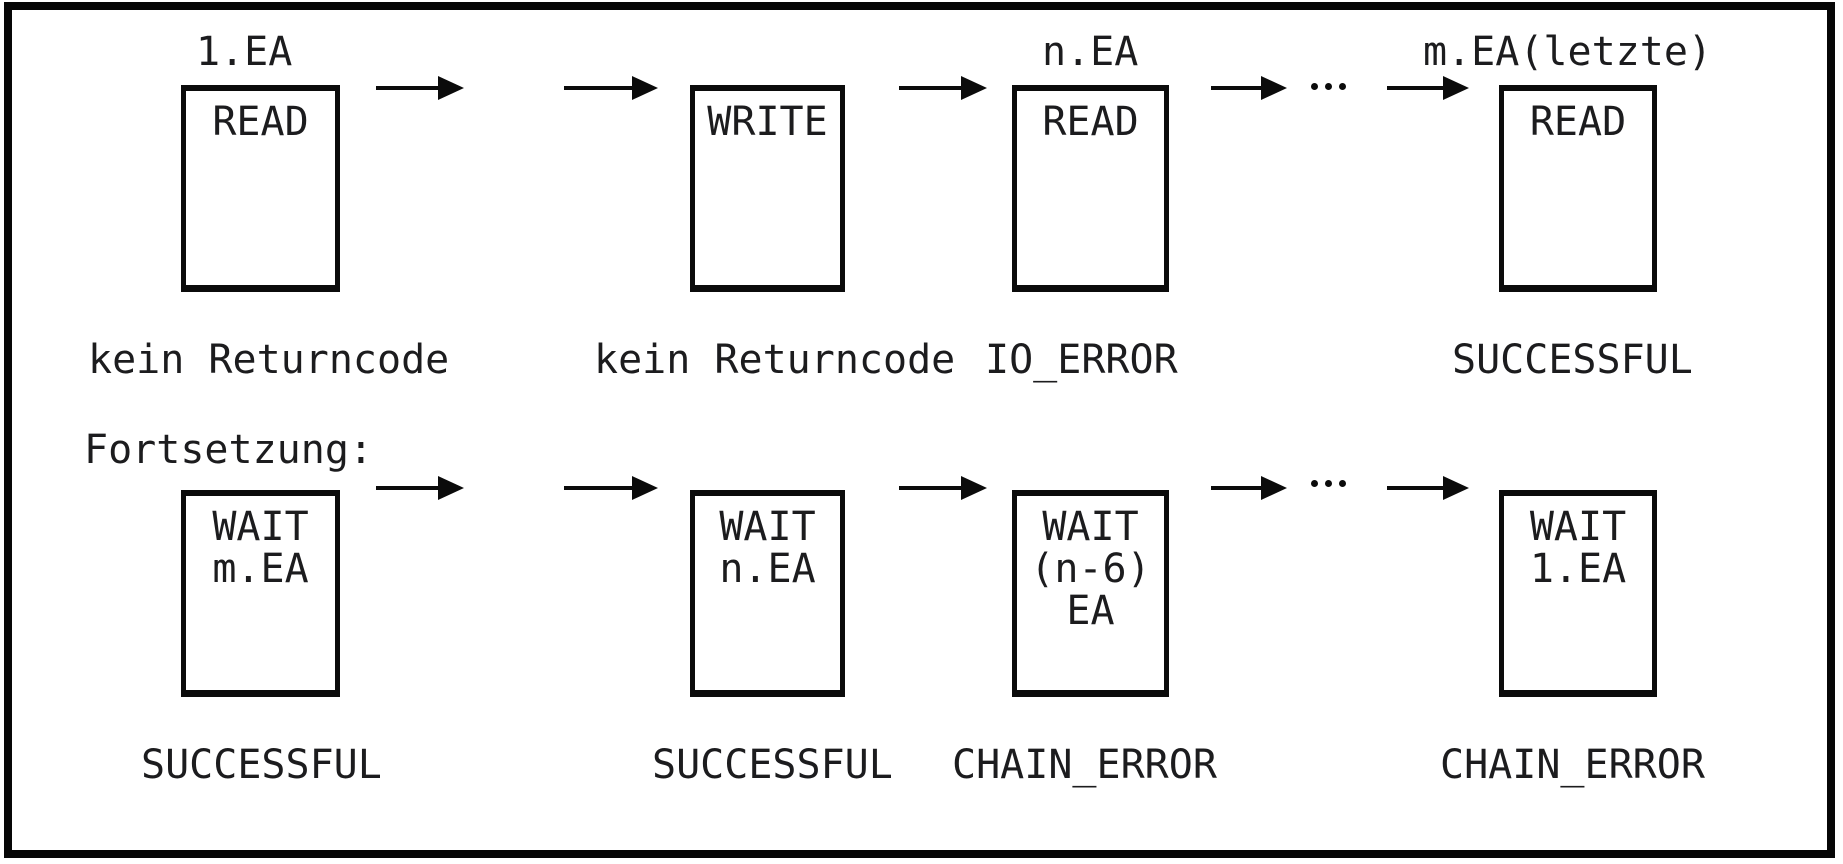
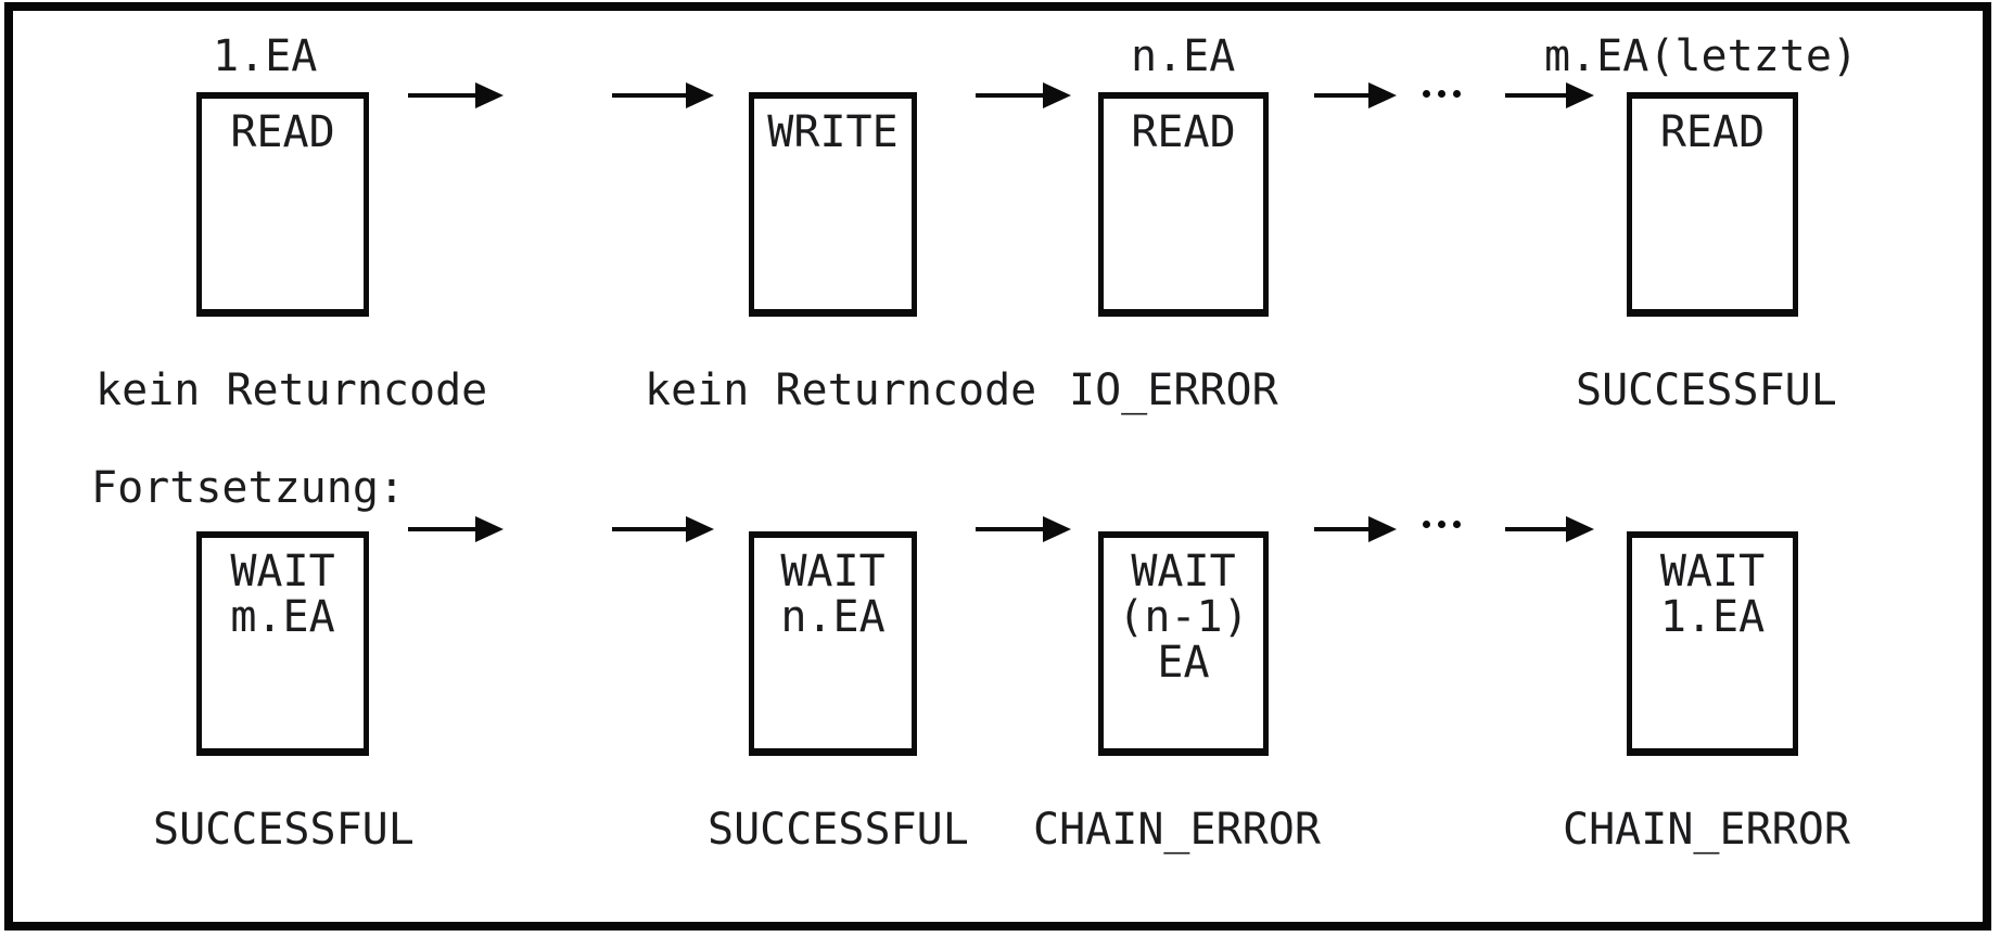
  1.EA
  READ
  kein Returncode
  WRITE
  kein Returncode
  n.EA
  READ
  IO_ERROR
  m.EA(letzte)
  READ
  SUCCESSFUL
  Fortsetzung:
  WAIT
  m.EA
  SUCCESSFUL
  WAIT
  n.EA
  SUCCESSFUL
  WAIT
- (n-6)
+ (n-1)
  EA
  CHAIN_ERROR
  WAIT
  1.EA
  CHAIN_ERROR
